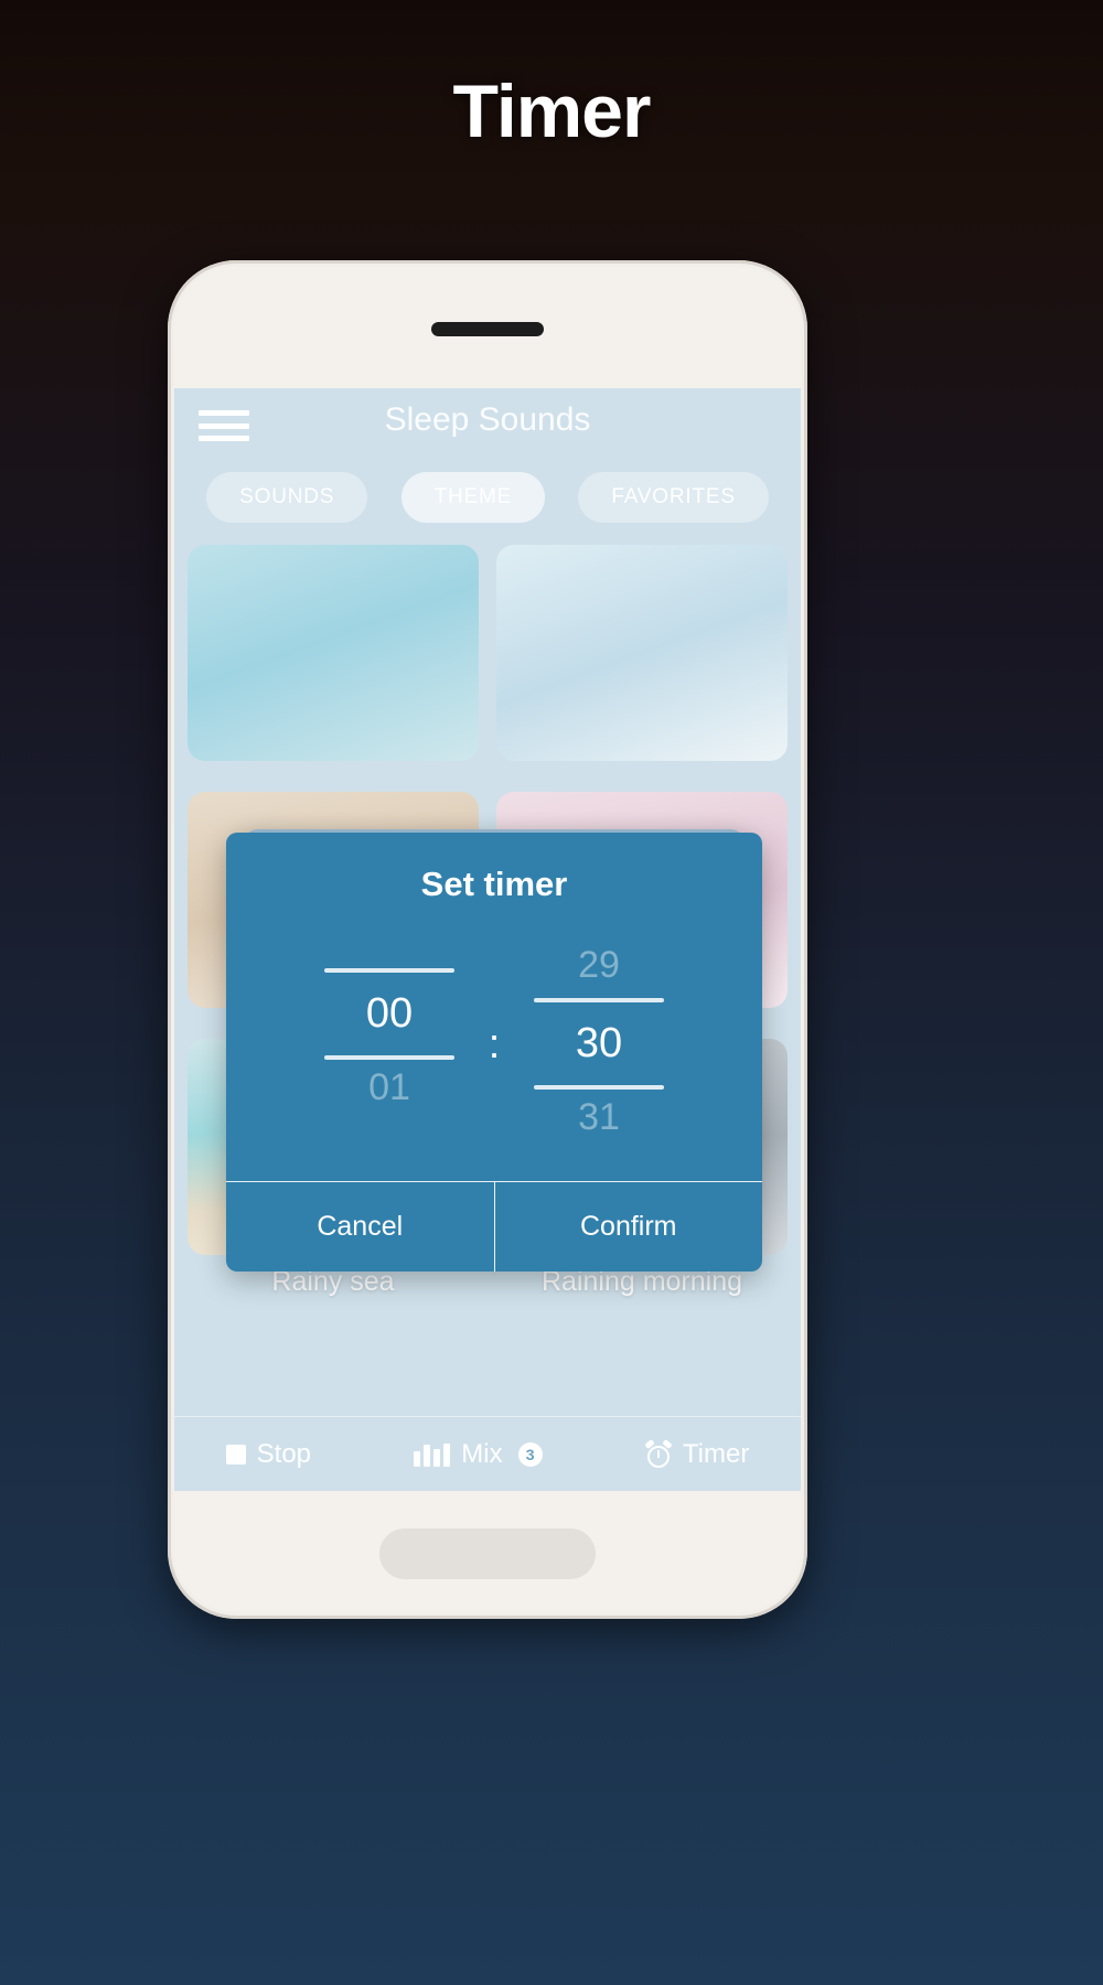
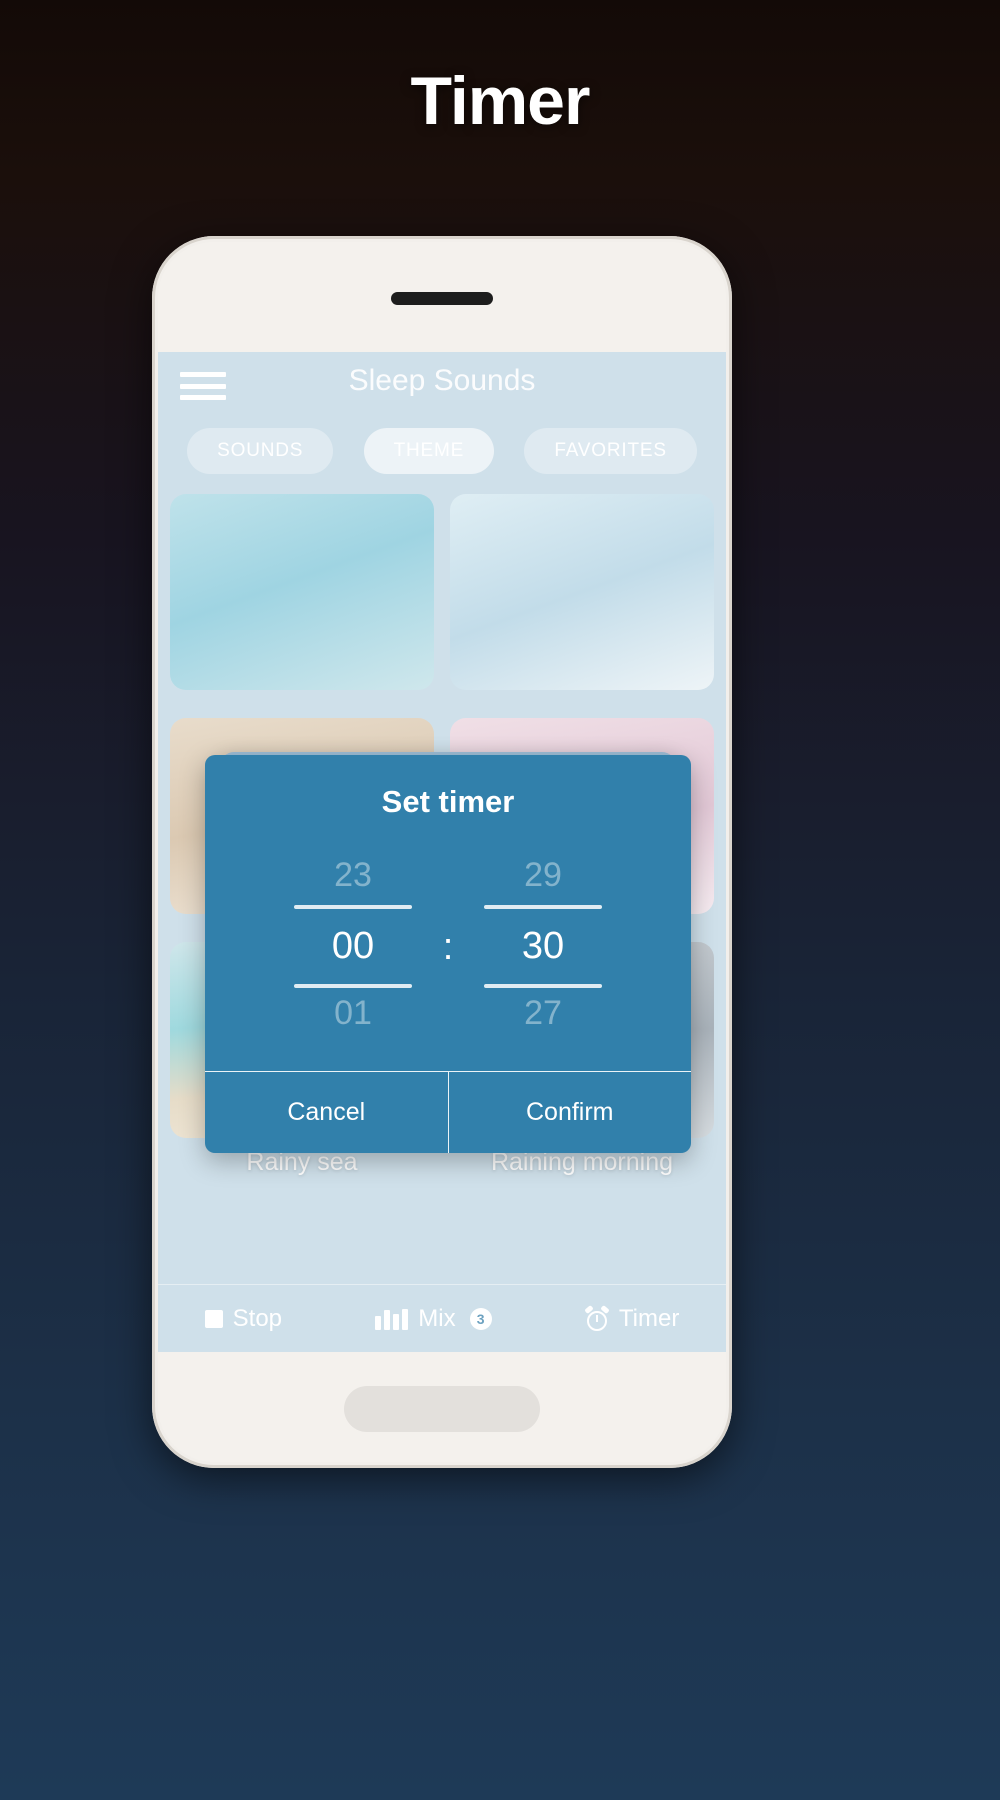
  Timer
  Sleep Sounds
  SOUNDS
  FAVORITES
  Rainy sea
  Raining morning
  Set timer
+ 23
  00
  01
  :
  29
  30
- 31
+ 27
  Cancel
  Confirm
  Stop
  Mix
  3
  Timer
